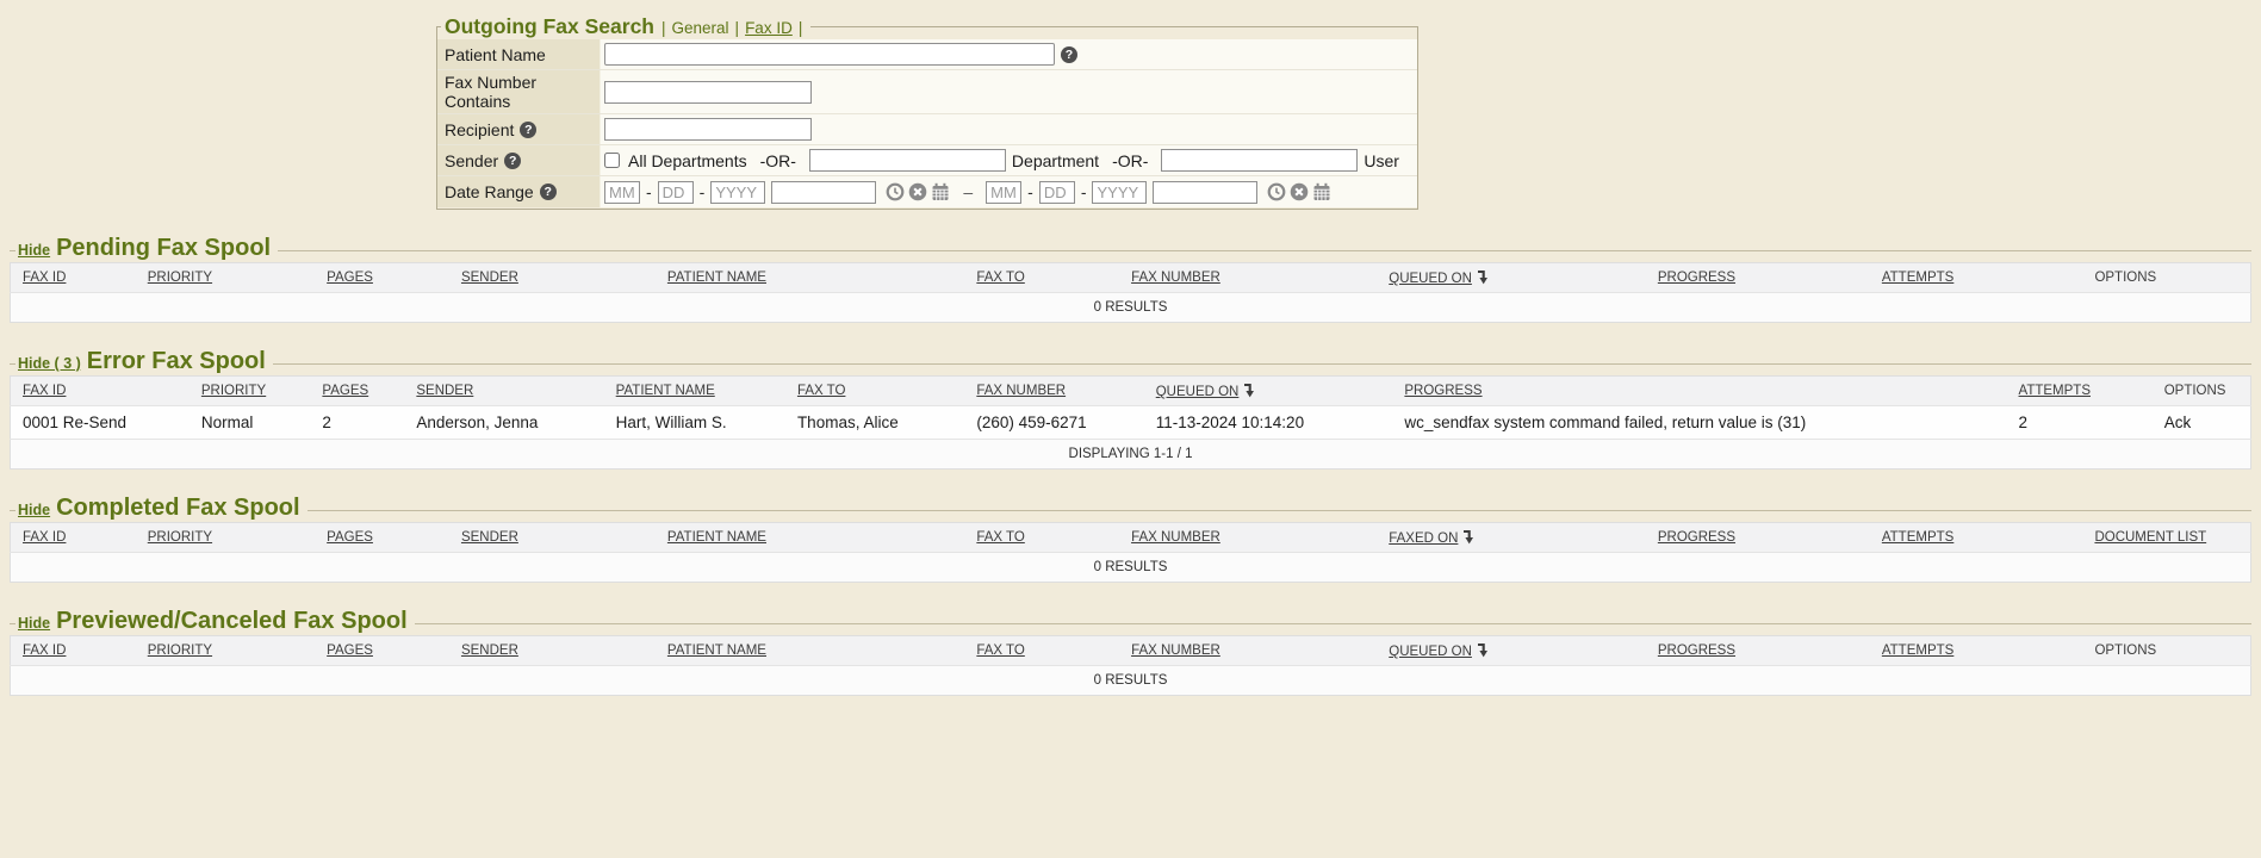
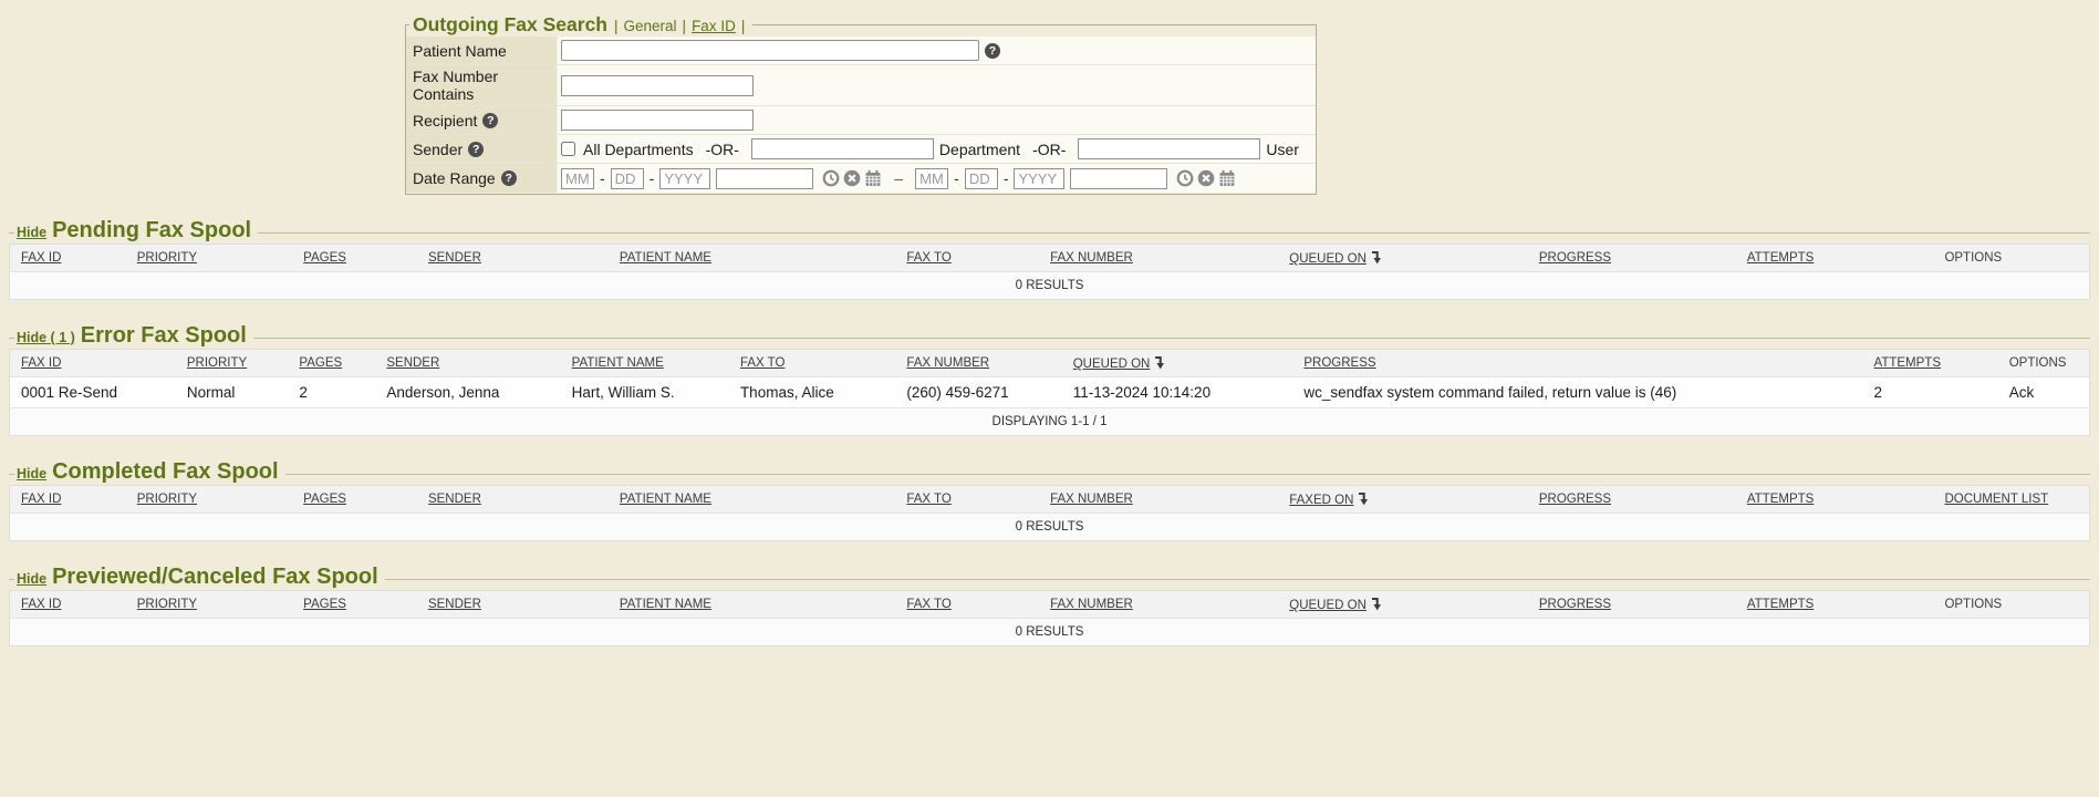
  Outgoing Fax Search
  |
  General
  |
  Fax ID
  |
  Patient Name
  ?
  Fax Number Contains
  Recipient
  ?
  Sender
  ?
  All Departments
  -OR-
  Department
  -OR-
  User
  Date Range
  ?
  MM
  -
  DD
  -
  YYYY
  –
  MM
  -
  DD
  -
  YYYY
  Hide
  Pending Fax Spool
  FAX ID	PRIORITY	PAGES	SENDER	PATIENT NAME	FAX TO	FAX NUMBER	QUEUED ON	PROGRESS	ATTEMPTS	OPTIONS
  0 RESULTS
- Hide ( 3 )
+ Hide ( 1 )
  Error Fax Spool
  FAX ID	PRIORITY	PAGES	SENDER	PATIENT NAME	FAX TO	FAX NUMBER	QUEUED ON	PROGRESS	ATTEMPTS	OPTIONS
- 0001 Re-Send	Normal	2	Anderson, Jenna	Hart, William S.	Thomas, Alice	(260) 459-6271	11-13-2024 10:14:20	wc_sendfax system command failed, return value is (31)	2	Ack
+ 0001 Re-Send	Normal	2	Anderson, Jenna	Hart, William S.	Thomas, Alice	(260) 459-6271	11-13-2024 10:14:20	wc_sendfax system command failed, return value is (46)	2	Ack
  DISPLAYING 1-1 / 1
  Hide
  Completed Fax Spool
  FAX ID	PRIORITY	PAGES	SENDER	PATIENT NAME	FAX TO	FAX NUMBER	FAXED ON	PROGRESS	ATTEMPTS	DOCUMENT LIST
  0 RESULTS
  Hide
  Previewed/Canceled Fax Spool
  FAX ID	PRIORITY	PAGES	SENDER	PATIENT NAME	FAX TO	FAX NUMBER	QUEUED ON	PROGRESS	ATTEMPTS	OPTIONS
  0 RESULTS
